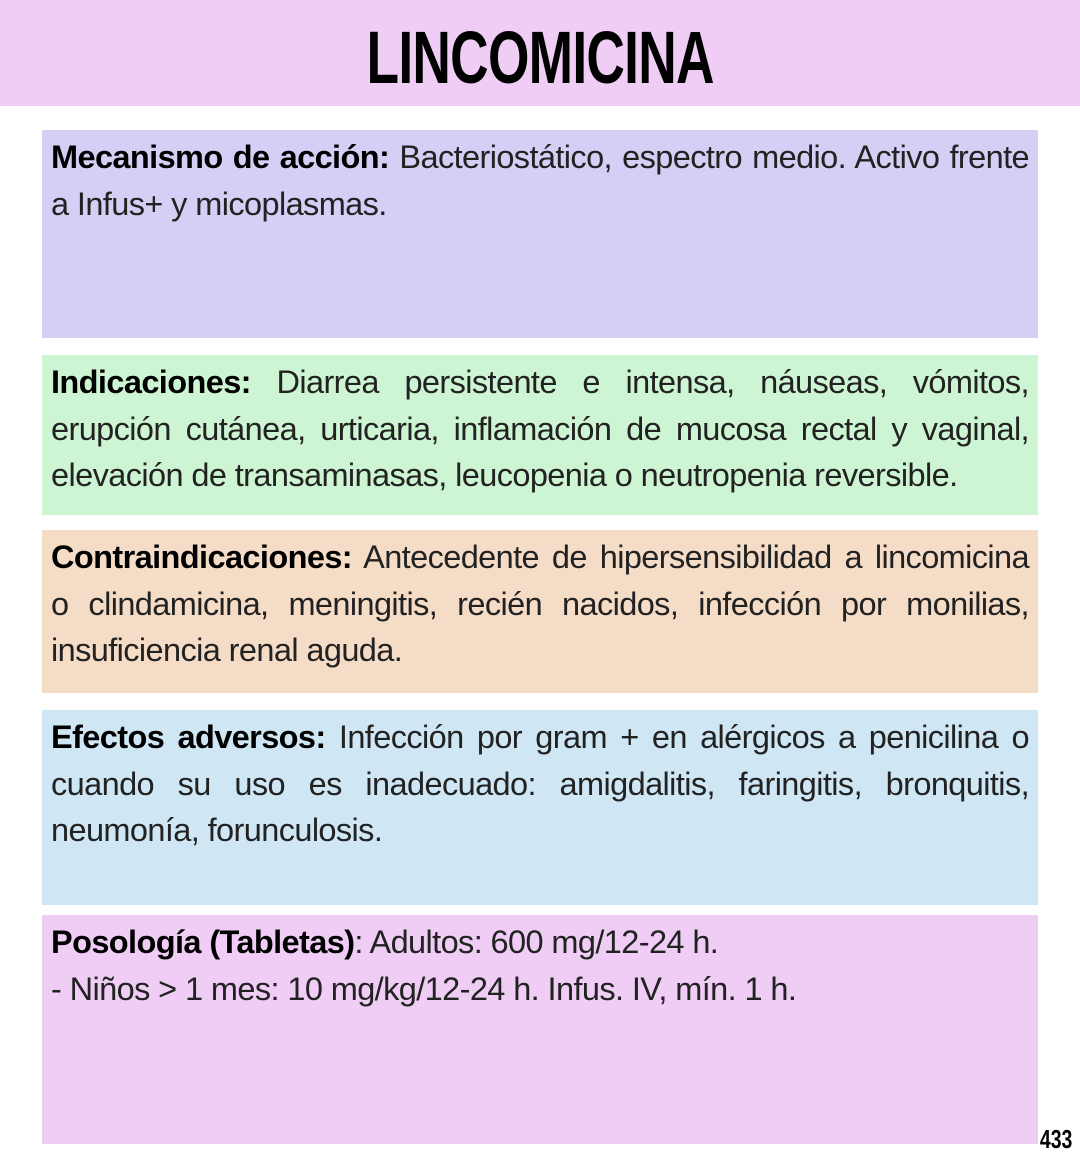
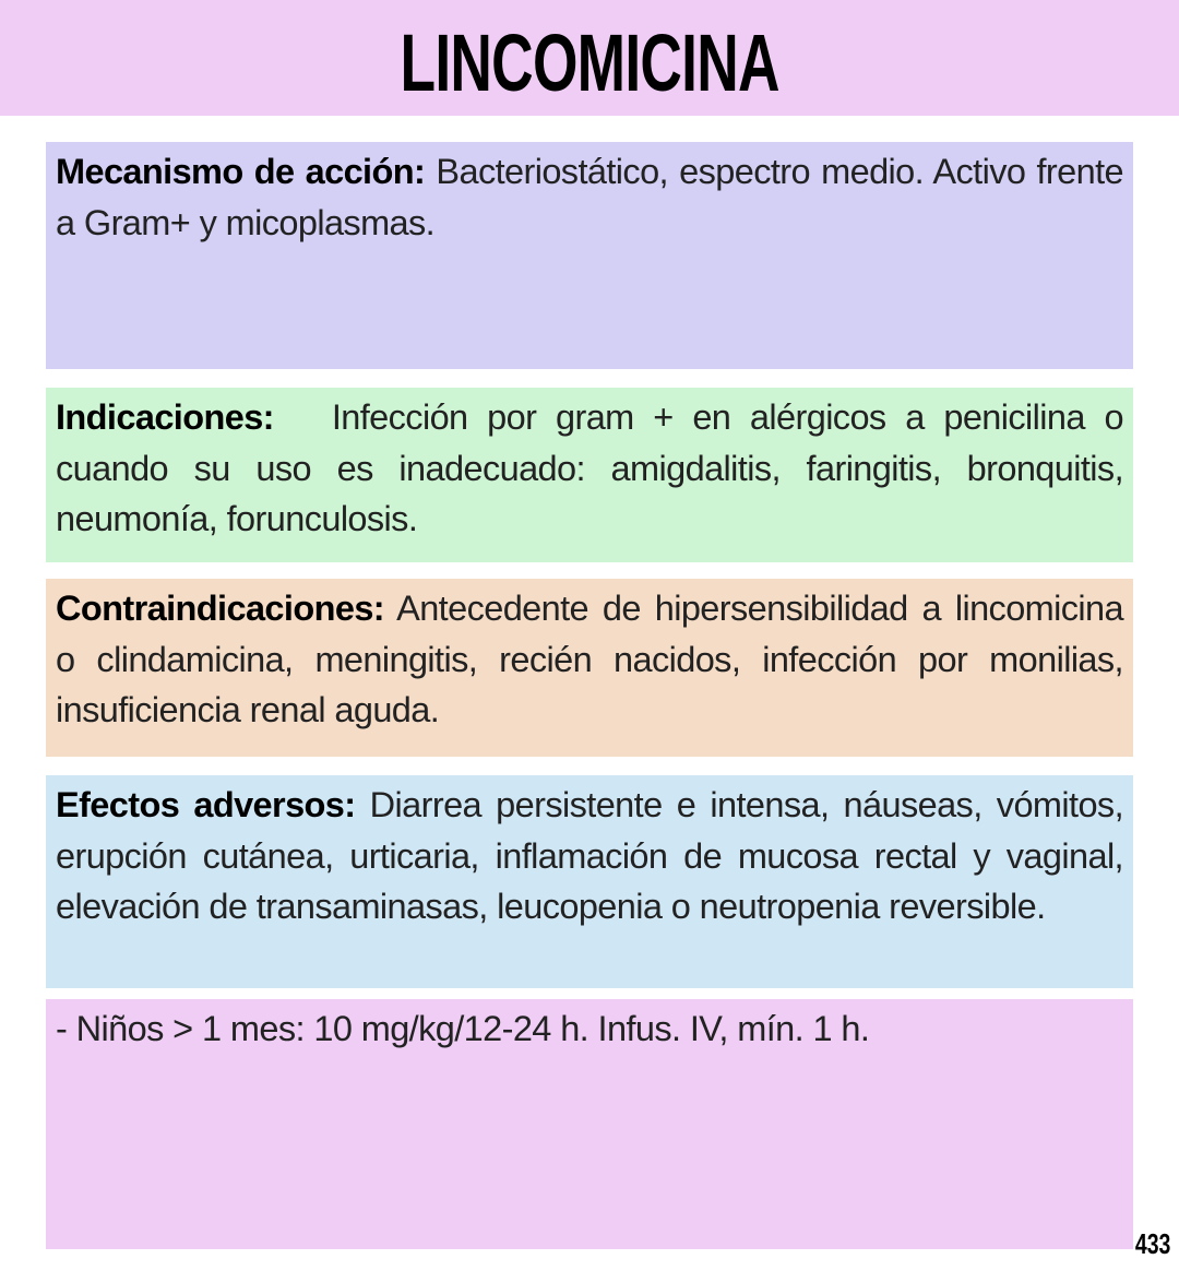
  LINCOMICINA
- Mecanismo de acción: Bacteriostático, espectro medio. Activo frente a Infus+ y micoplasmas.
+ Mecanismo de acción: Bacteriostático, espectro medio. Activo frente a Gram+ y micoplasmas.
- Indicaciones: Diarrea persistente e intensa, náuseas, vómitos, erupción cutánea, urticaria, inflamación de mucosa rectal y vaginal, elevación de transaminasas, leucopenia o neutropenia reversible.
+ Indicaciones: Infección por gram + en alérgicos a penicilina o cuando su uso es inadecuado: amigdalitis, faringitis, bronquitis, neumonía, forunculosis.
  Contraindicaciones: Antecedente de hipersensibilidad a lincomicina o clindamicina, meningitis, recién nacidos, infección por monilias, insuficiencia renal aguda.
- Efectos adversos: Infección por gram + en alérgicos a penicilina o cuando su uso es inadecuado: amigdalitis, faringitis, bronquitis, neumonía, forunculosis.
+ Efectos adversos: Diarrea persistente e intensa, náuseas, vómitos, erupción cutánea, urticaria, inflamación de mucosa rectal y vaginal, elevación de transaminasas, leucopenia o neutropenia reversible.
- Posología (Tabletas): Adultos: 600 mg/12-24 h.
  - Niños > 1 mes: 10 mg/kg/12-24 h. Infus. IV, mín. 1 h.
  433
